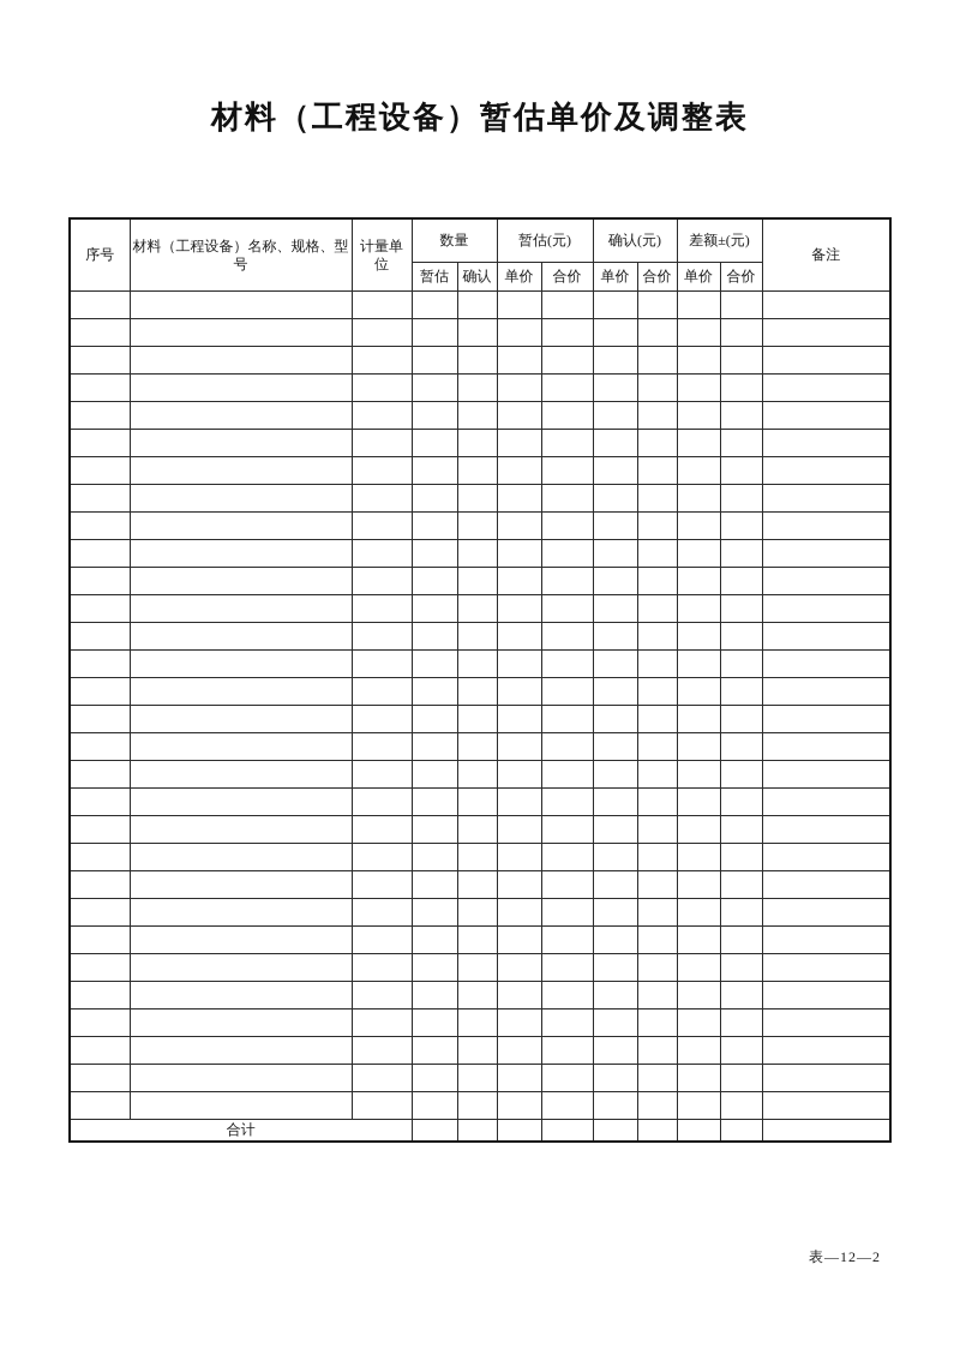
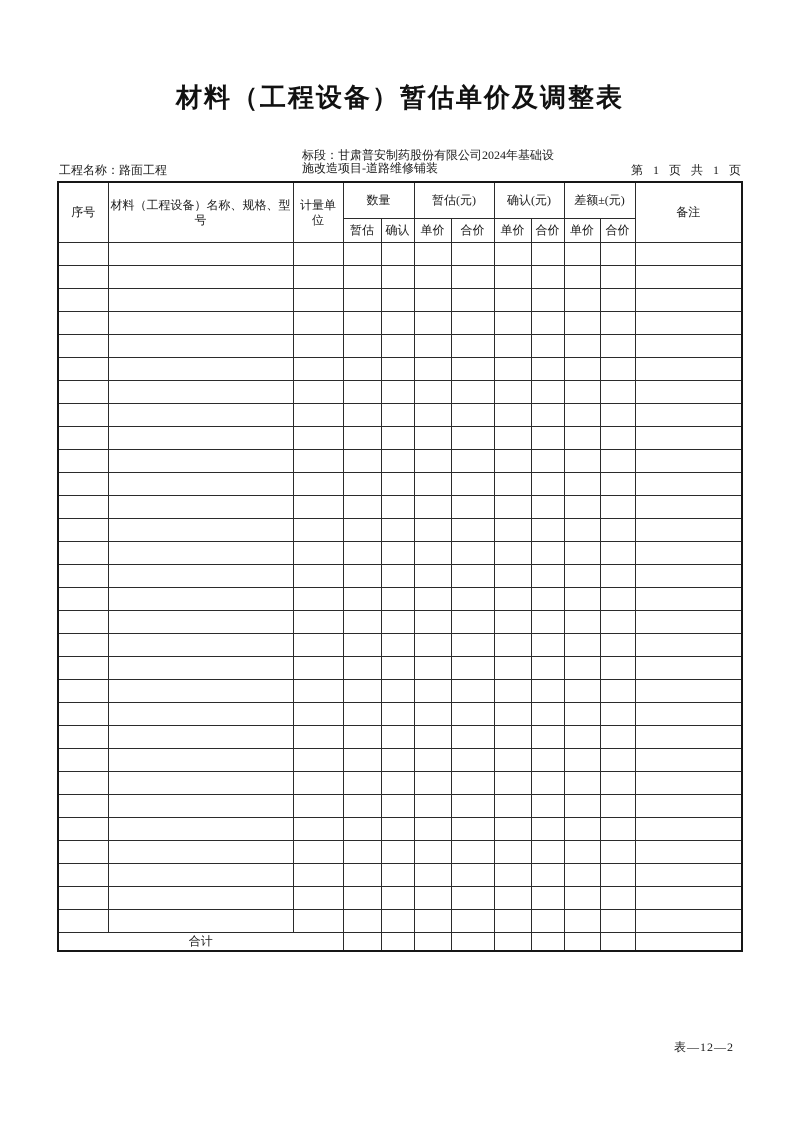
  材料（工程设备）暂估单价及调整表
+ 工程名称：路面工程
+ 标段：甘肃普安制药股份有限公司2024年基础设
+ 施改造项目-道路维修铺装
+ 第 1 页 共 1 页
  序号	材料（工程设备）名称、规格、型号	计量单位	数量	暂估(元)	确认(元)	差额±(元)	备注
  暂估	确认	单价	合价	单价	合价	单价	合价
  合计
  表—12—2
